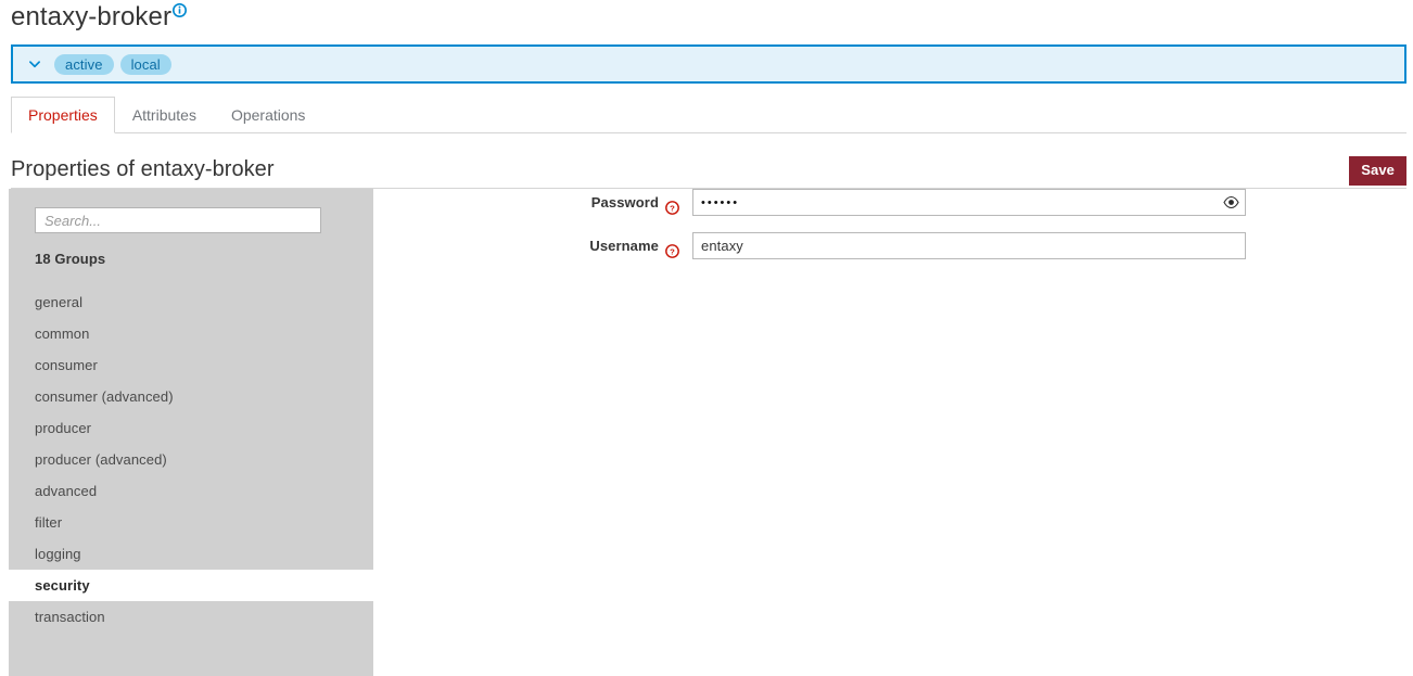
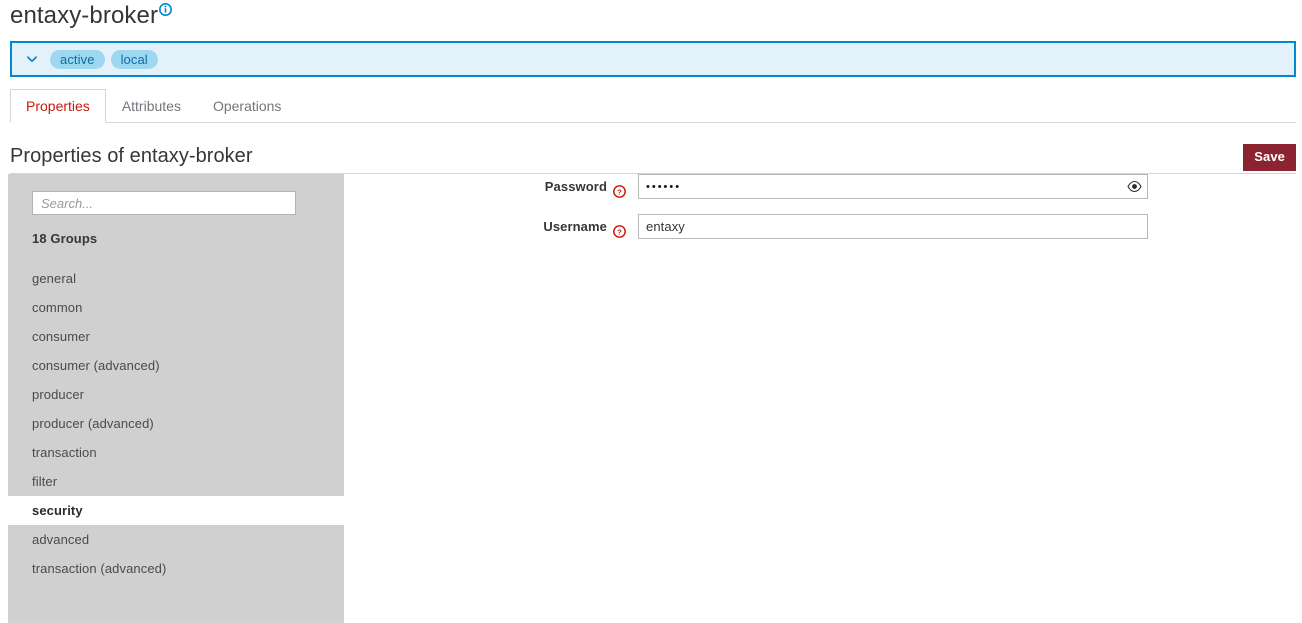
  entaxy-broker
  active
  local
  Properties
  Attributes
  Operations
  Properties of entaxy-broker
  Save
  Search...
  18 Groups
  general
  common
  consumer
  consumer (advanced)
  producer
  producer (advanced)
- advanced
+ transaction
  filter
- logging
  security
- transaction
+ advanced
+ transaction (advanced)
  Password
  ?
  ••••••
  Username
  ?
  entaxy
